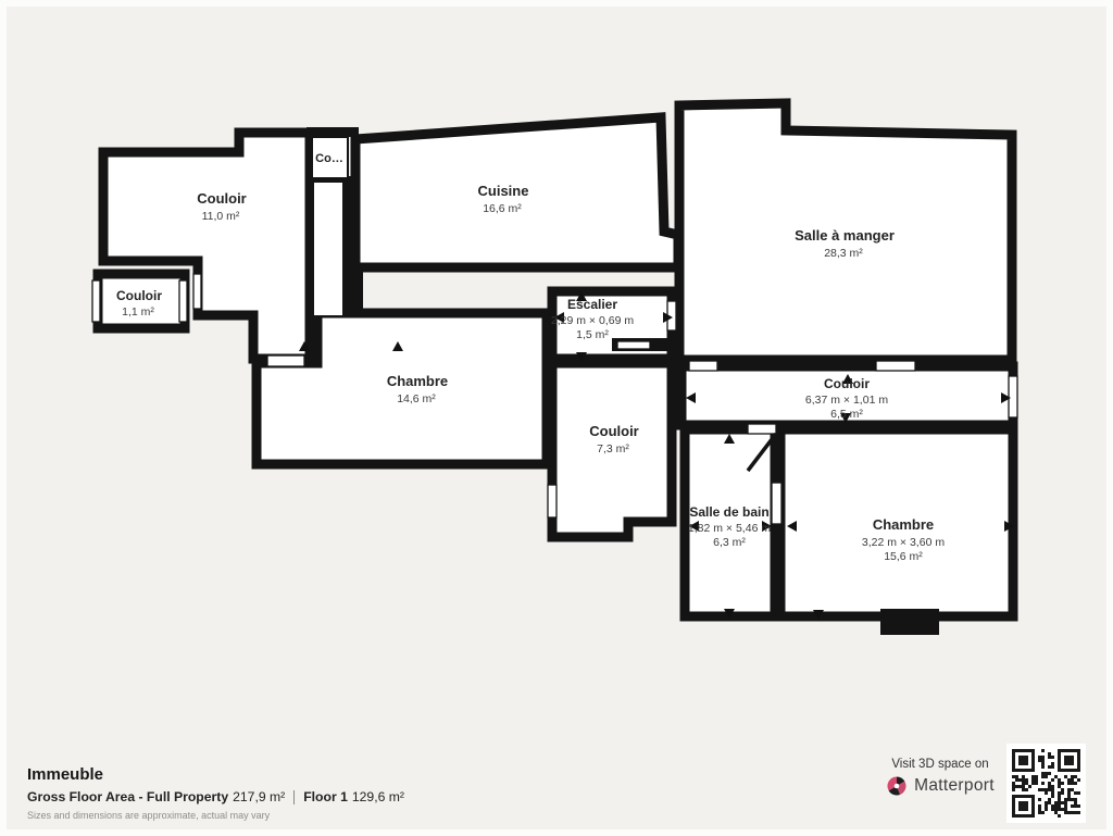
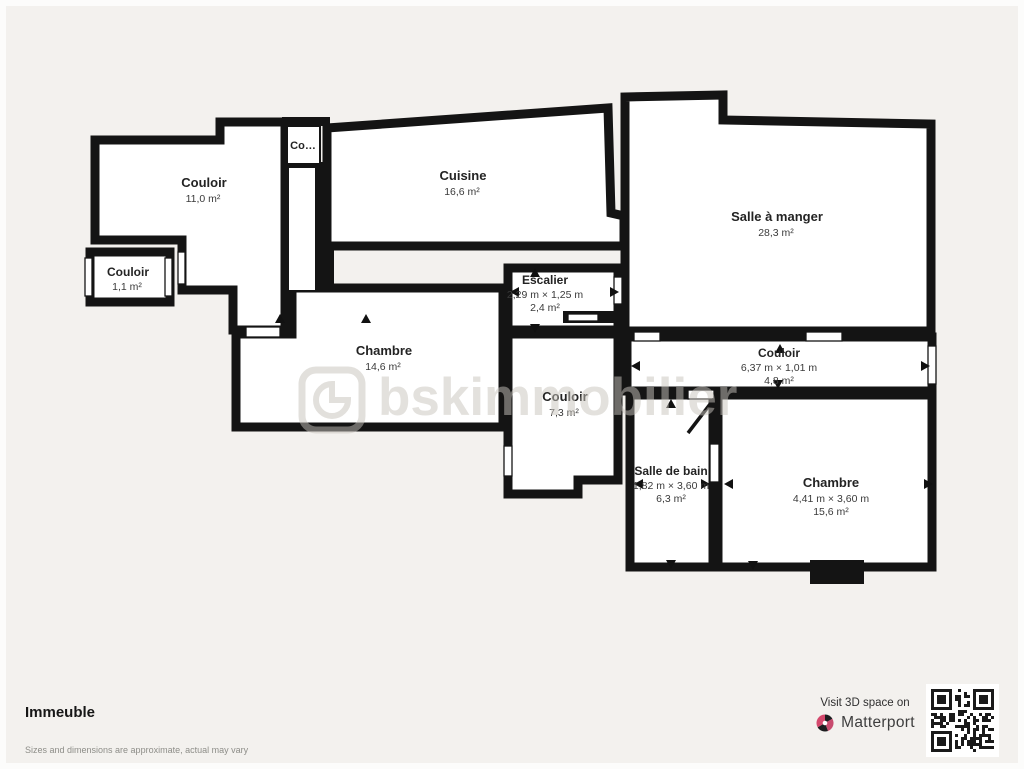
  Couloir
  11,0 m²
  Couloir
  1,1 m²
  Co…
  Cuisine
  16,6 m²
  Salle à manger
  28,3 m²
  Escalier
- 2,29 m × 0,69 m
+ 2,29 m × 1,25 m
- 1,5 m²
+ 2,4 m²
  Chambre
  14,6 m²
  Couloir
  7,3 m²
  Couloir
  6,37 m × 1,01 m
- 6,5 m²
+ 4,8 m²
  Salle de bain
- 1,82 m × 5,46 m
+ 1,82 m × 3,60 m
  6,3 m²
  Chambre
- 3,22 m × 3,60 m
+ 4,41 m × 3,60 m
  15,6 m²
+ bskimmobilier
  Immeuble
- Gross Floor Area - Full Property
- 217,9 m²
- Floor 1
- 129,6 m²
  Sizes and dimensions are approximate, actual may vary
  Visit 3D space on
  Matterport
